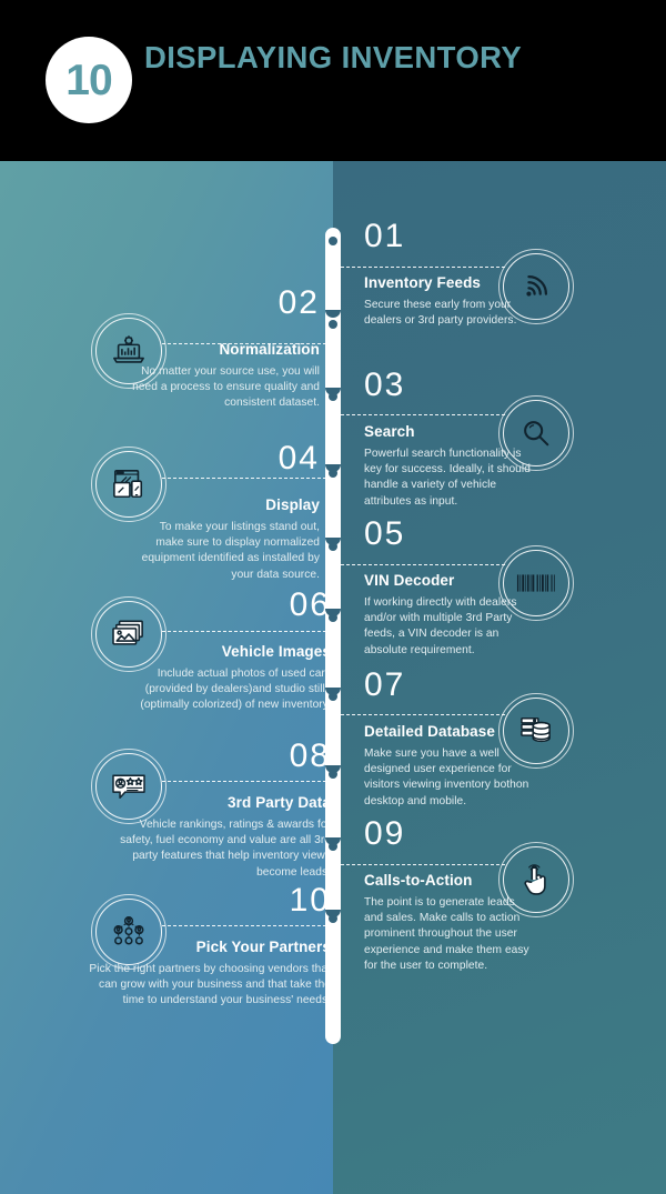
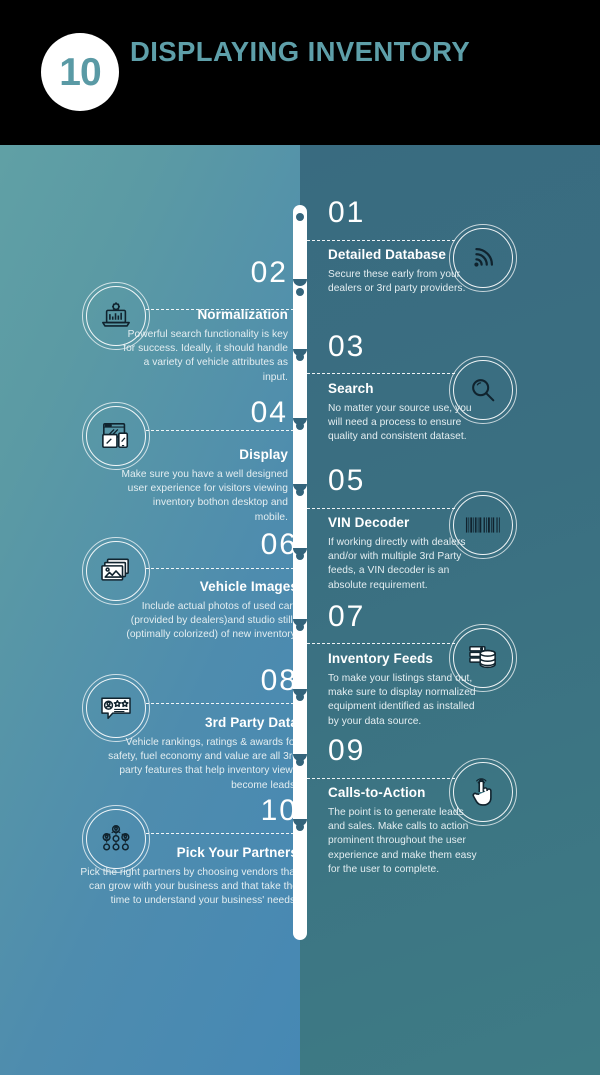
  10
  DISPLAYING INVENTORY
  01
- Inventory Feeds
+ Detailed Database
  Secure these early from your dealers or 3rd party providers.
  02
  Normalization
- No matter your source use, you will need a process to ensure quality and consistent dataset.
+ Powerful search functionality is key for success. Ideally, it should handle a variety of vehicle attributes as input.
  03
  Search
- Powerful search functionality is key for success. Ideally, it should handle a variety of vehicle attributes as input.
+ No matter your source use, you will need a process to ensure quality and consistent dataset.
  04
  Display
- To make your listings stand out, make sure to display normalized equipment identified as installed by your data source.
+ Make sure you have a well designed user experience for visitors viewing inventory bothon desktop and mobile.
  05
  VIN Decoder
  If working directly with dealers and/or with multiple 3rd Party feeds, a VIN decoder is an absolute requirement.
  06
  Vehicle Image
  Include actual photos of used car (provided by dealers)and studio still (optimally colorized) of new inventor
  07
- Detailed Database
+ Inventory Feeds
- Make sure you have a well designed user experience for visitors viewing inventory bothon desktop and mobile.
+ To make your listings stand out, make sure to display normalized equipment identified as installed by your data source.
  08
  3rd Party Dat
  Vehicle rankings, ratings & awards fo safety, fuel economy and value are all 3r party features that help inventory view become lead
  09
  Calls-to-Action
  The point is to generate leads and sales. Make calls to action prominent throughout the user experience and make them easy for the user to complete.
  10
  Pick Your Partner
  Pick the right partners by choosing vendors th can grow with your business and that take th time to understand your business' need
